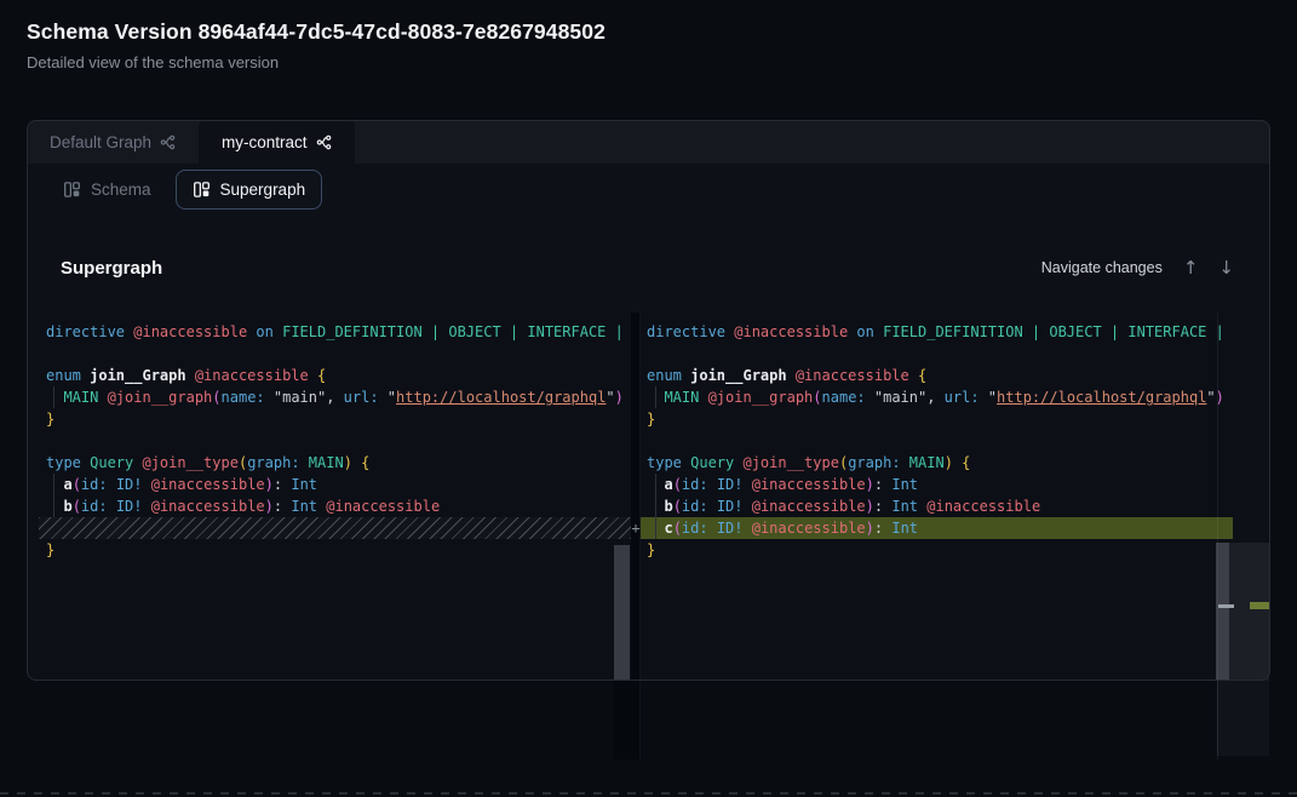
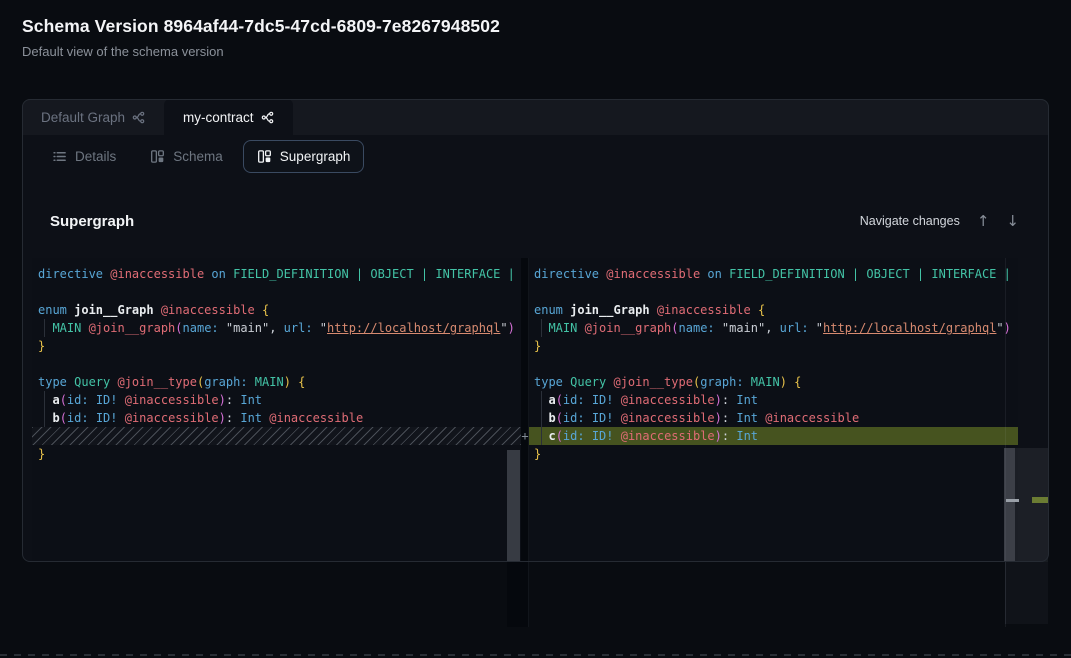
- Schema Version 8964af44-7dc5-47cd-8083-7e8267948502
+ Schema Version 8964af44-7dc5-47cd-6809-7e8267948502
- Detailed view of the schema version
+ Default view of the schema version
  Default Graph
  my-contract
+ Details
  Schema
  Supergraph
  Supergraph
  Navigate changes
  ↑
  ↓
  directive @inaccessible on FIELD_DEFINITION | OBJECT | INTERFACE |
  enum join__Graph @inaccessible {
  MAIN @join__graph(name: "main", url: "http://localhost/graphql")
  }
  type Query @join__type(graph: MAIN) {
  a(id: ID! @inaccessible): Int
  b(id: ID! @inaccessible): Int @inaccessible
  }
  directive @inaccessible on FIELD_DEFINITION | OBJECT | INTERFACE |
  enum join__Graph @inaccessible {
  MAIN @join__graph(name: "main", url: "http://localhost/graphql")
  }
  type Query @join__type(graph: MAIN) {
  a(id: ID! @inaccessible): Int
  b(id: ID! @inaccessible): Int @inaccessible
  c(id: ID! @inaccessible): Int
  }
  +
